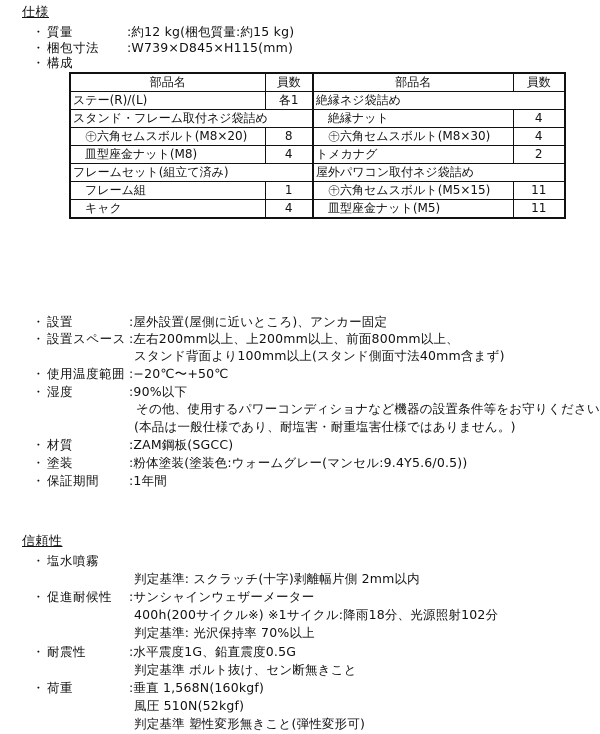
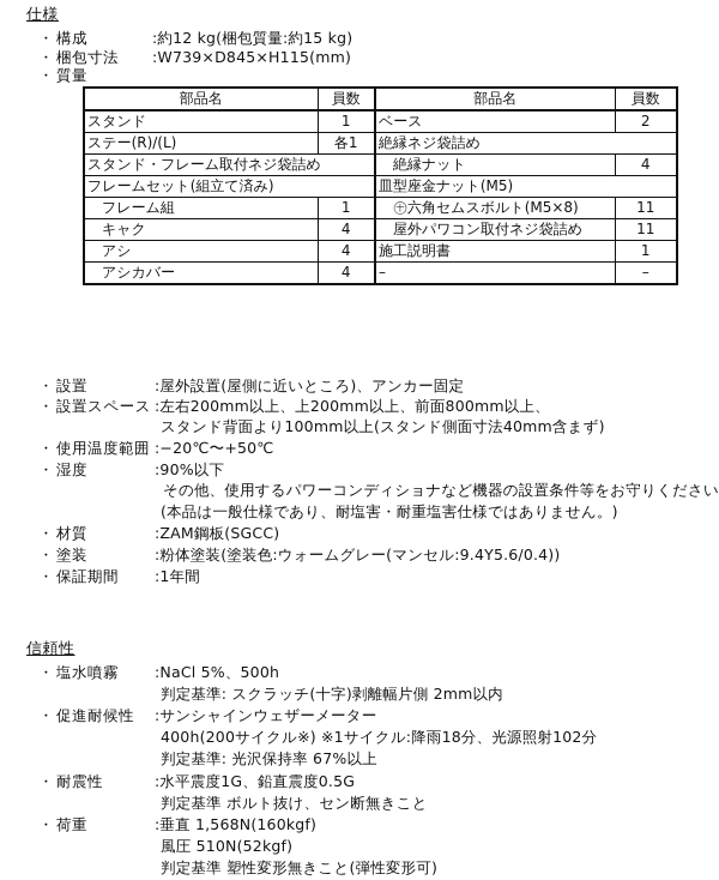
  仕様
  ・
- 質量
+ 構成
  :約12 kg(梱包質量:約15 kg)
  ・
  梱包寸法
  :W739×D845×H115(mm)
  ・
- 構成
+ 質量
  部品名	員数	部品名	員数
+ スタンド	1	ベース	2
  ステー(R)/(L)	各1	絶縁ネジ袋詰め
  スタンド・フレーム取付ネジ袋詰め	絶縁ナット	4
- ㊉六角セムスボルト(M8×20)	8	㊉六角セムスボルト(M8×30)	4
- 皿型座金ナット(M8)	4	トメカナグ	2
- フレームセット(組立て済み)	屋外パワコン取付ネジ袋詰め
+ フレームセット(組立て済み)	皿型座金ナット(M5)
- フレーム組	1	㊉六角セムスボルト(M5×15)	11
+ フレーム組	1	㊉六角セムスボルト(M5×8)	11
- キャク	4	皿型座金ナット(M5)	11
+ キャク	4	屋外パワコン取付ネジ袋詰め	11
+ アシ	4	施工説明書	1
+ アシカバー	4	–	–
  ・
  設置
  :屋外設置(屋側に近いところ)、アンカー固定
  ・
  設置スペース
  :左右200mm以上、上200mm以上、前面800mm以上、
  スタンド背面より100mm以上(スタンド側面寸法40mm含まず)
  ・
  使用温度範囲
  :−20℃〜+50℃
  ・
  湿度
  :90%以下
  その他、使用するパワーコンディショナなど機器の設置条件等をお守りください
  (本品は一般仕様であり、耐塩害・耐重塩害仕様ではありません。)
  ・
  材質
  :ZAM鋼板(SGCC)
  ・
  塗装
- :粉体塗装(塗装色:ウォームグレー(マンセル:9.4Y5.6/0.5))
+ :粉体塗装(塗装色:ウォームグレー(マンセル:9.4Y5.6/0.4))
  ・
  保証期間
  :1年間
  信頼性
  ・
  塩水噴霧
+ :NaCl 5%、500h
  判定基準: スクラッチ(十字)剥離幅片側 2mm以内
  ・
  促進耐候性
  :サンシャインウェザーメーター
  400h(200サイクル※) ※1サイクル:降雨18分、光源照射102分
- 判定基準: 光沢保持率 70%以上
+ 判定基準: 光沢保持率 67%以上
  ・
  耐震性
  :水平震度1G、鉛直震度0.5G
  判定基準 ボルト抜け、セン断無きこと
  ・
  荷重
  :垂直 1,568N(160kgf)
  風圧 510N(52kgf)
  判定基準 塑性変形無きこと(弾性変形可)
